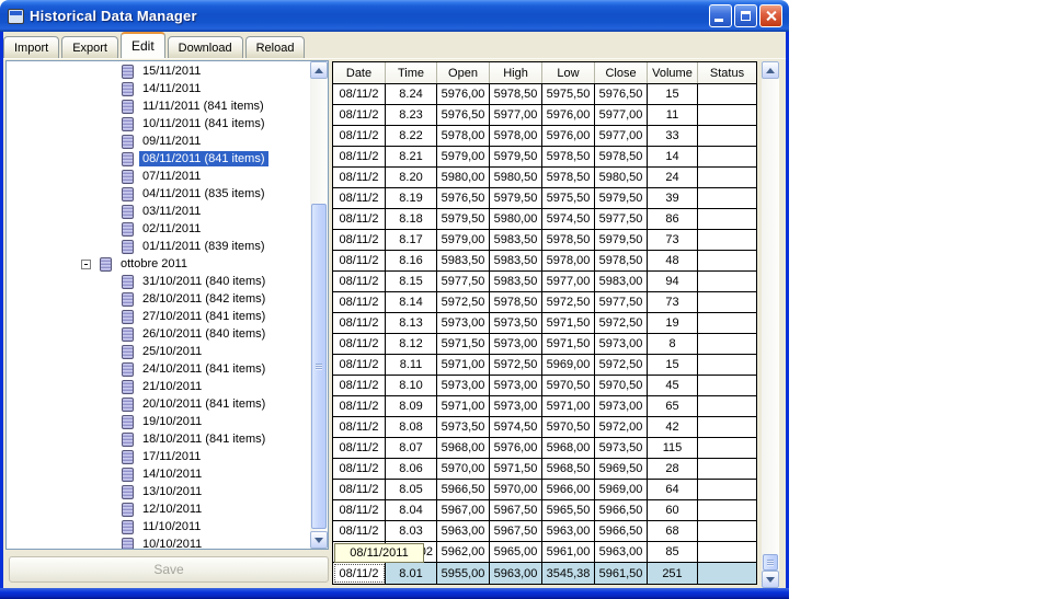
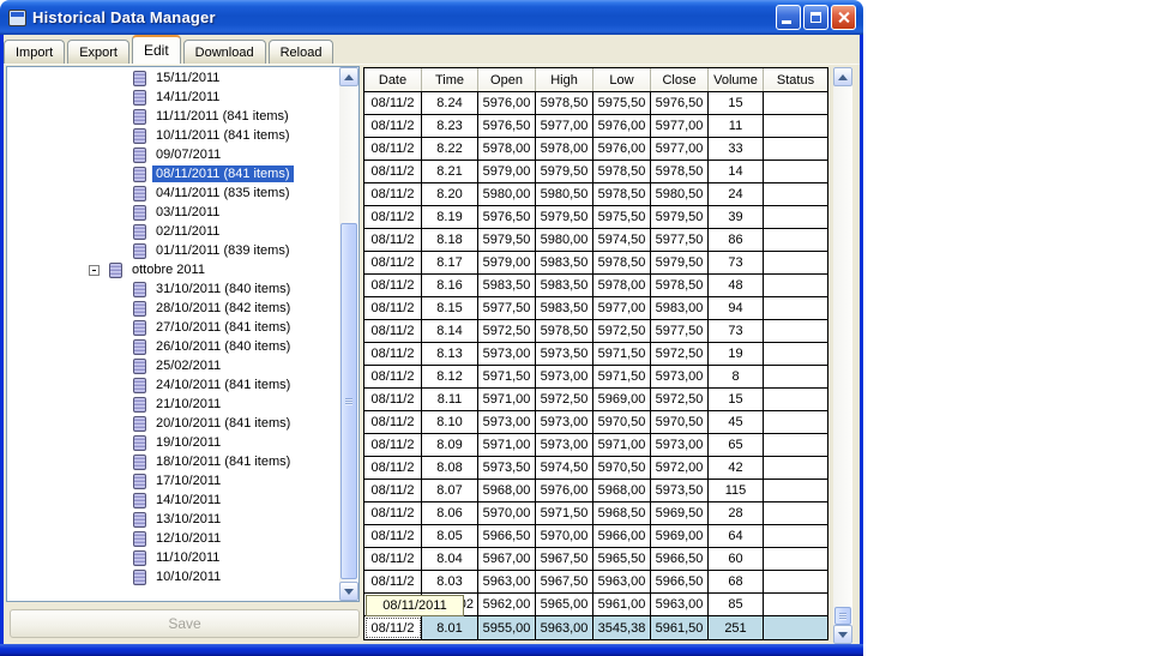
  Historical Data Manager
  Import
  Export
  Edit
  Download
  Reload
  15/11/2011
  14/11/2011
  11/11/2011 (841 items)
  10/11/2011 (841 items)
- 09/11/2011
+ 09/07/2011
  08/11/2011 (841 items)
- 07/11/2011
  04/11/2011 (835 items)
  03/11/2011
  02/11/2011
  01/11/2011 (839 items)
  ottobre 2011
  31/10/2011 (840 items)
  28/10/2011 (842 items)
  27/10/2011 (841 items)
  26/10/2011 (840 items)
- 25/10/2011
+ 25/02/2011
  24/10/2011 (841 items)
  21/10/2011
  20/10/2011 (841 items)
  19/10/2011
  18/10/2011 (841 items)
- 17/11/2011
+ 17/10/2011
  14/10/2011
  13/10/2011
  12/10/2011
  11/10/2011
  10/10/2011
  Save
  Date
  Time
  Open
  High
  Low
  Close
  Volume
  Status
  08/11/2
  8.24
  5976,00
  5978,50
  5975,50
  5976,50
  15
  08/11/2
  8.23
  5976,50
  5977,00
  5976,00
  5977,00
  11
  08/11/2
  8.22
  5978,00
  5978,00
  5976,00
  5977,00
  33
  08/11/2
  8.21
  5979,00
  5979,50
  5978,50
  5978,50
  14
  08/11/2
  8.20
  5980,00
  5980,50
  5978,50
  5980,50
  24
  08/11/2
  8.19
  5976,50
  5979,50
  5975,50
  5979,50
  39
  08/11/2
  8.18
  5979,50
  5980,00
  5974,50
  5977,50
  86
  08/11/2
  8.17
  5979,00
  5983,50
  5978,50
  5979,50
  73
  08/11/2
  8.16
  5983,50
  5983,50
  5978,00
  5978,50
  48
  08/11/2
  8.15
  5977,50
  5983,50
  5977,00
  5983,00
  94
  08/11/2
  8.14
  5972,50
  5978,50
  5972,50
  5977,50
  73
  08/11/2
  8.13
  5973,00
  5973,50
  5971,50
  5972,50
  19
  08/11/2
  8.12
  5971,50
  5973,00
  5971,50
  5973,00
  8
  08/11/2
  8.11
  5971,00
  5972,50
  5969,00
  5972,50
  15
  08/11/2
  8.10
  5973,00
  5973,00
  5970,50
  5970,50
  45
  08/11/2
  8.09
  5971,00
  5973,00
  5971,00
  5973,00
  65
  08/11/2
  8.08
  5973,50
  5974,50
  5970,50
  5972,00
  42
  08/11/2
  8.07
  5968,00
  5976,00
  5968,00
  5973,50
  115
  08/11/2
  8.06
  5970,00
  5971,50
  5968,50
  5969,50
  28
  08/11/2
  8.05
  5966,50
  5970,00
  5966,00
  5969,00
  64
  08/11/2
  8.04
  5967,00
  5967,50
  5965,50
  5966,50
  60
  08/11/2
  8.03
  5963,00
  5967,50
  5963,00
  5966,50
  68
  5962,00
  5965,00
  5961,00
  5963,00
  85
  08/11/2
  8.01
  5955,00
  5963,00
  3545,38
  5961,50
  251
  08/11/2011
